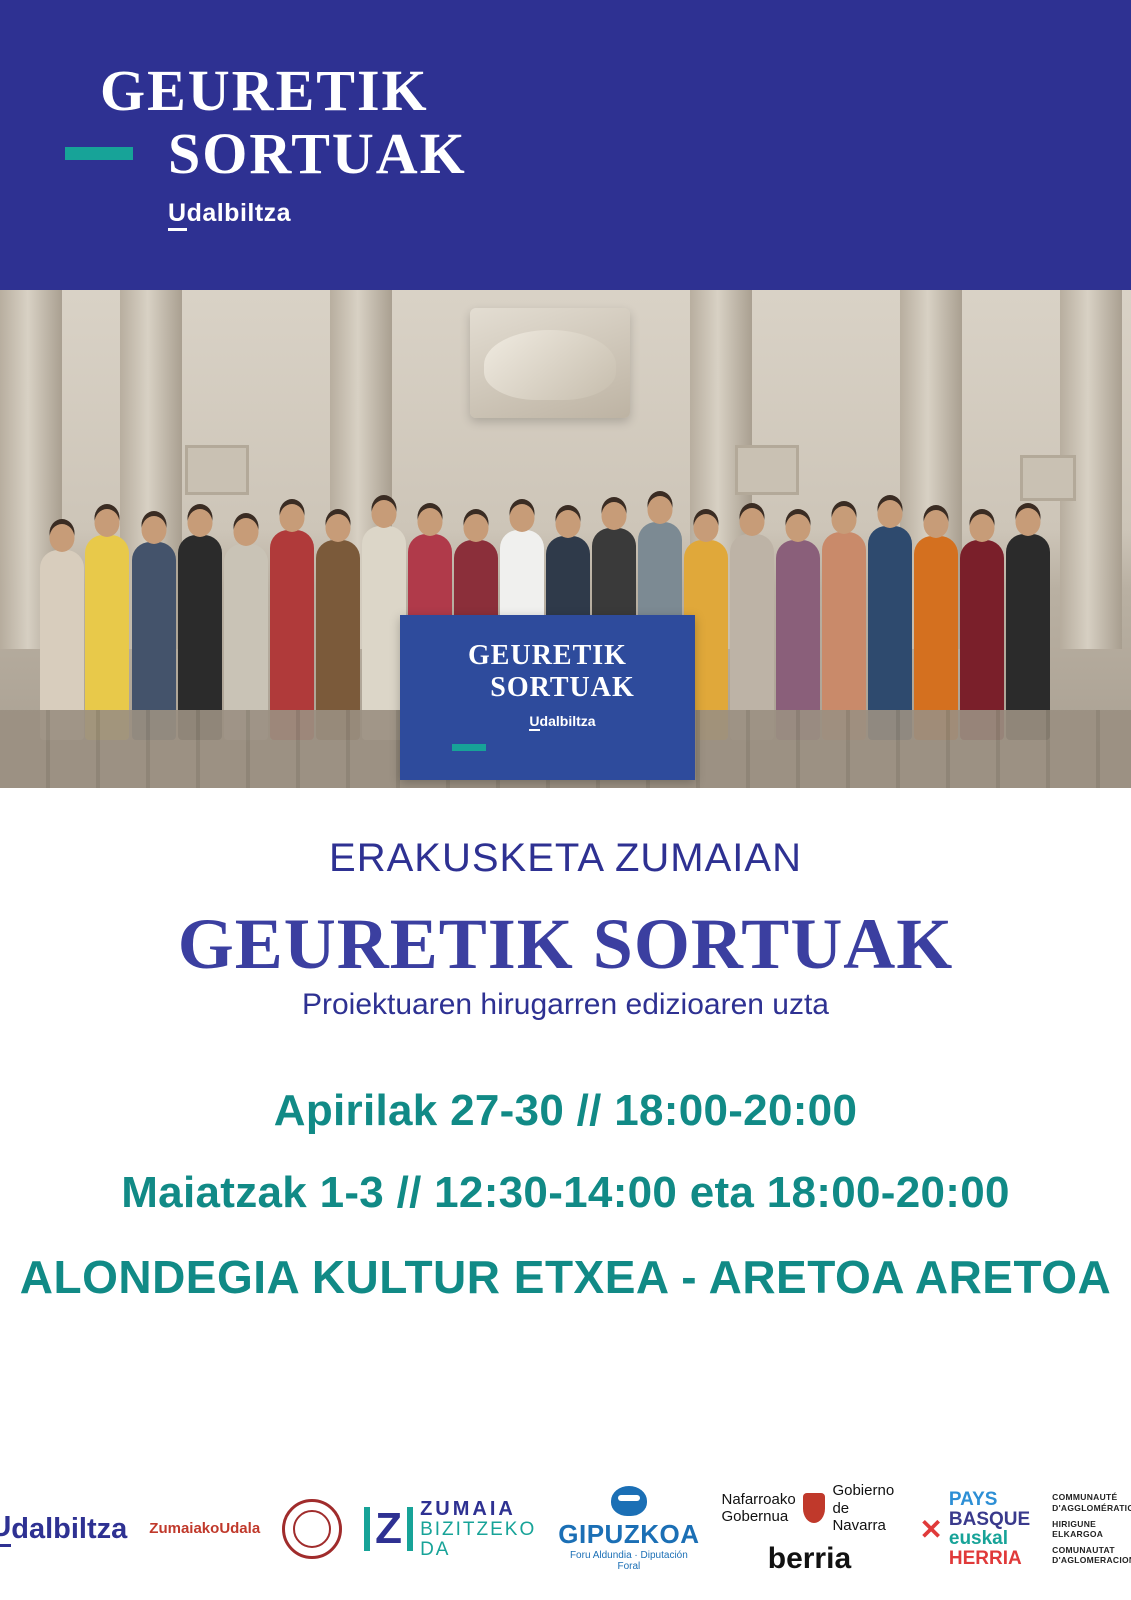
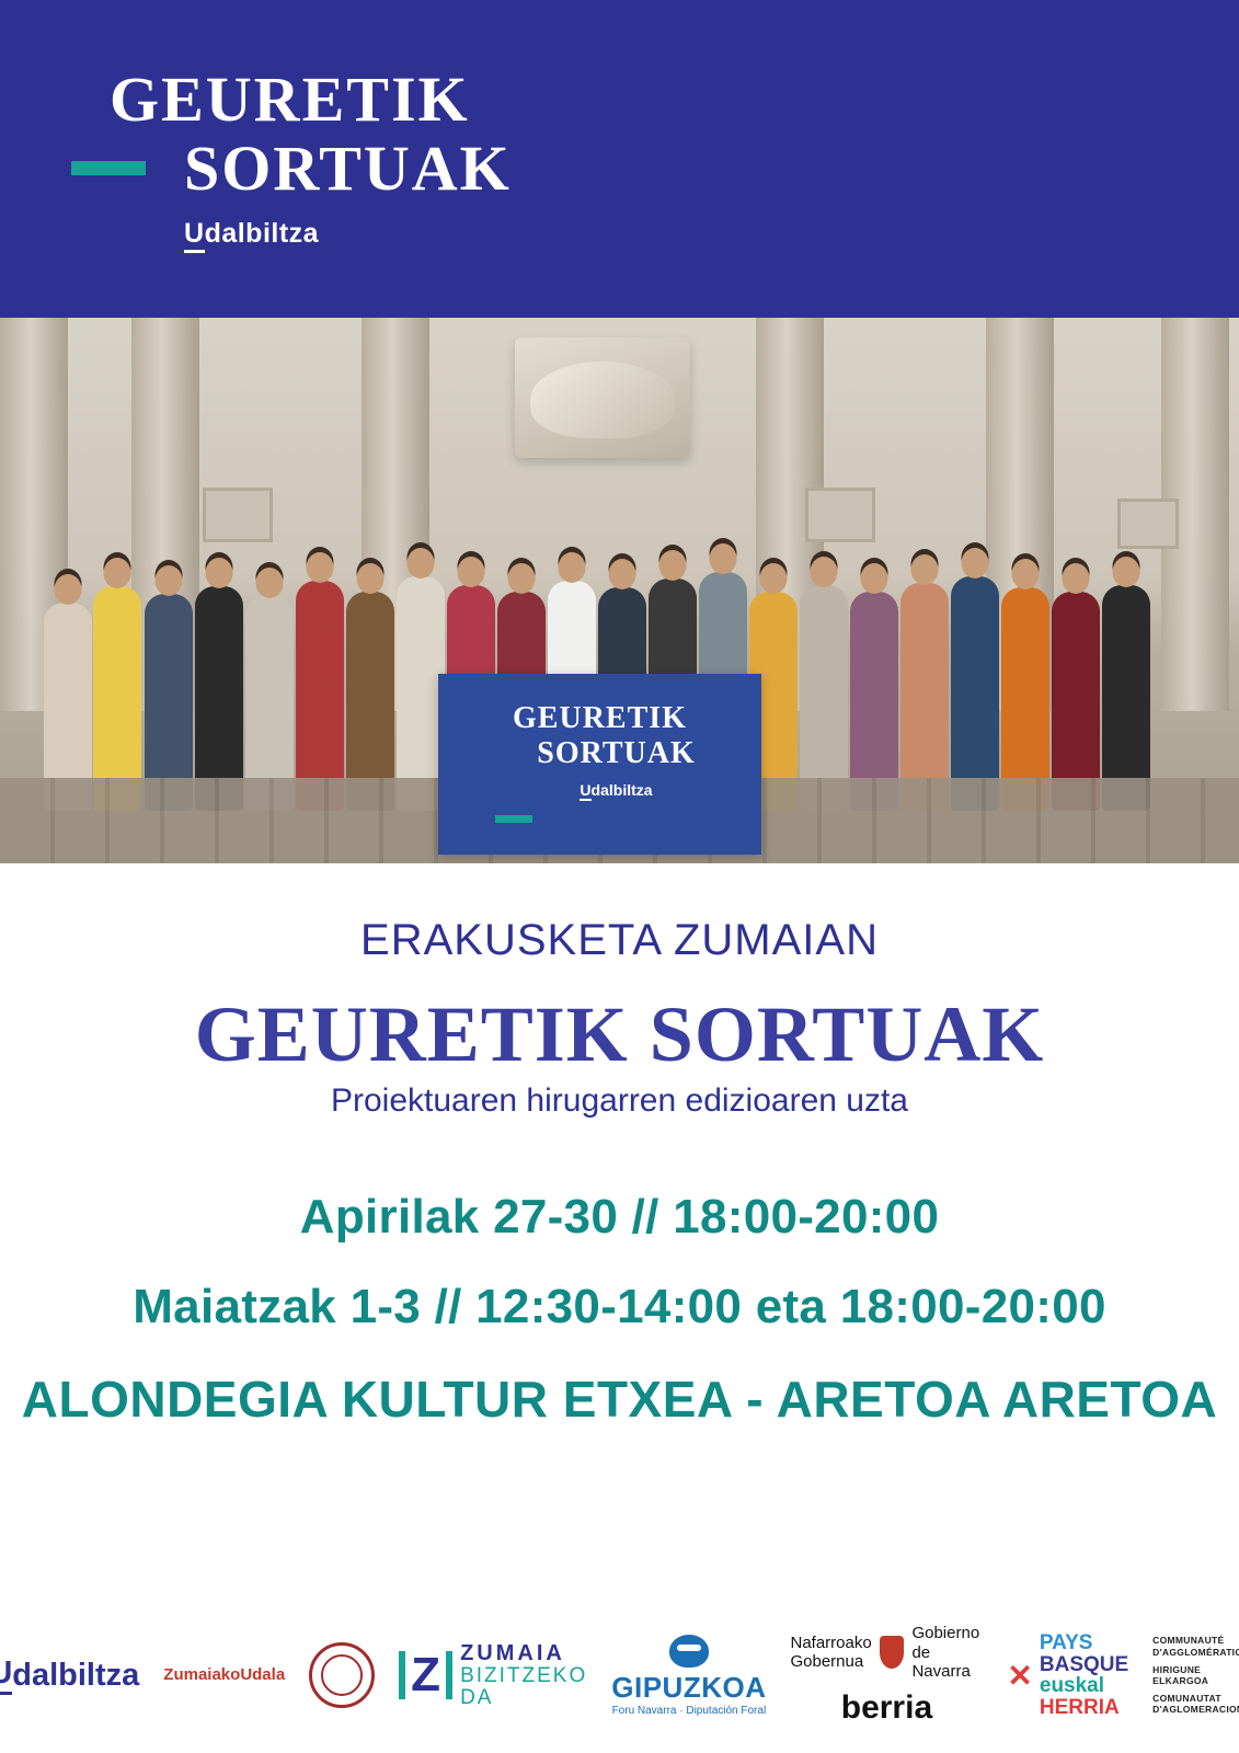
  GEURETIK
  SORTUAK
  Udalbiltza
  GEURETIK
  SORTUAK
  Udalbiltza
  ERAKUSKETA ZUMAIAN
  GEURETIK SORTUAK
  Proiektuaren hirugarren edizioaren uzta
  Apirilak 27-30 // 18:00-20:00
  Maiatzak 1-3 // 12:30-14:00 eta 18:00-20:00
  ALONDEGIA KULTUR ETXEA - ARETOA ARETOA
  U
  dalbiltza
  Zumaiako
  Udala
  Z
  ZUMAIA
  BIZITZEKO
  DA
  GIPUZKOA
- Foru Aldundia · Diputación Foral
+ Foru Navarra · Diputación Foral
  Nafarroako
  Gobernua
  Gobierno
  de Navarra
  berria
  ✕
  PAYS
  BASQUE
  euskal
  HERRIA
  COMMUNAUTÉ
  D'AGGLOMÉRATI
  HIRIGUNE
  ELKARGOA
  COMUNAUTAT
  D'AGLOMERACIO
